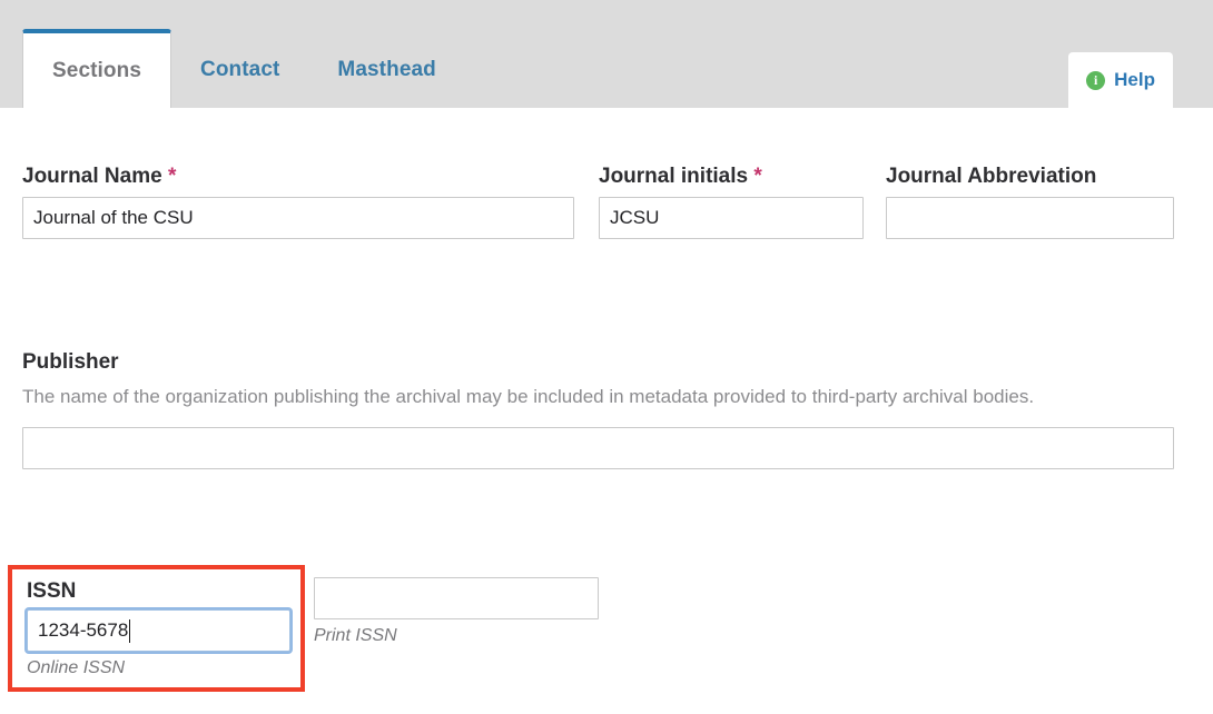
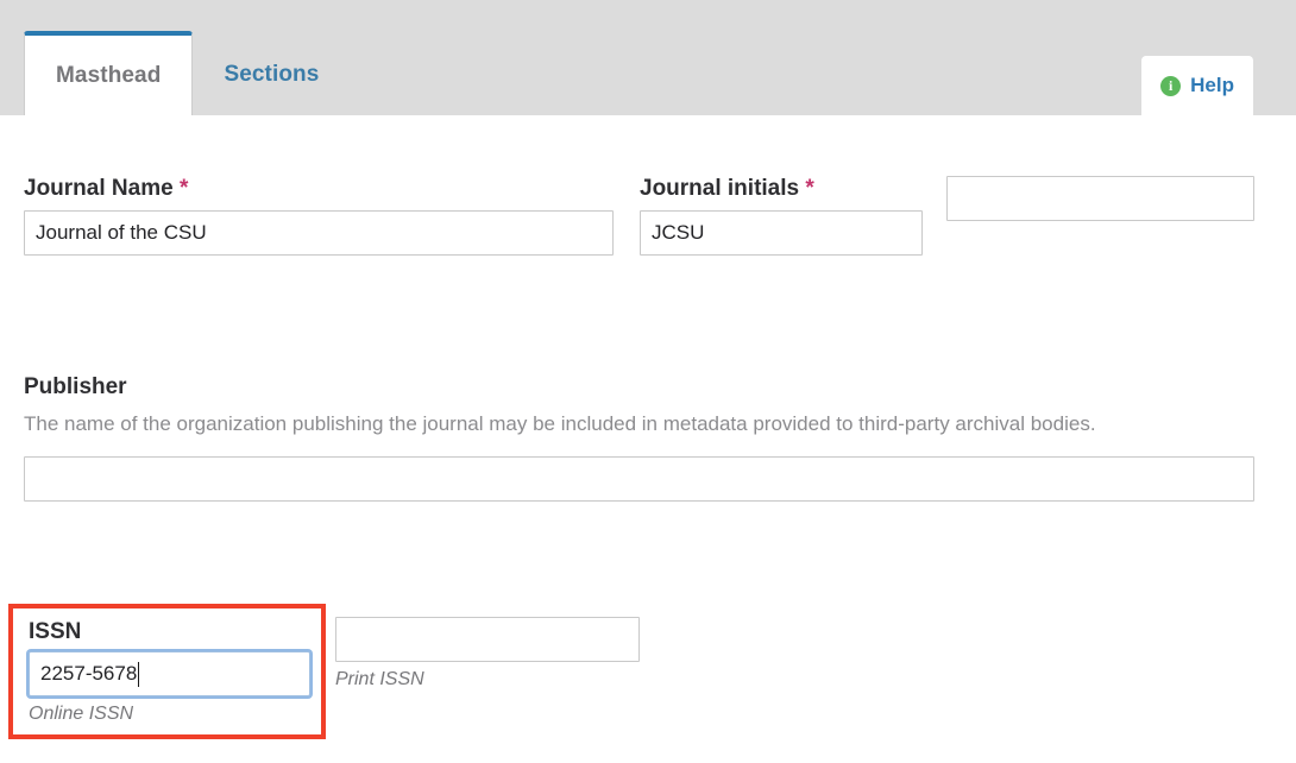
- Sections
+ Masthead
- Contact
- Masthead
+ Sections
  i
  Help
  Journal Name *
  Journal of the CSU
  Journal initials *
  JCSU
- Journal Abbreviation
  Publisher
- The name of the organization publishing the archival may be included in metadata provided to third-party archival bodies.
+ The name of the organization publishing the journal may be included in metadata provided to third-party archival bodies.
  ISSN
- 1234-5678
+ 2257-5678
  Online ISSN
  Print ISSN
